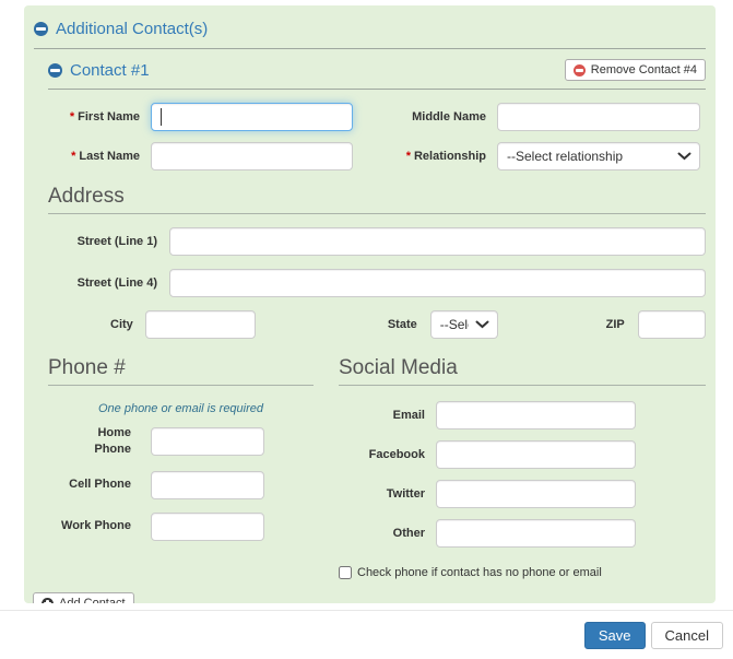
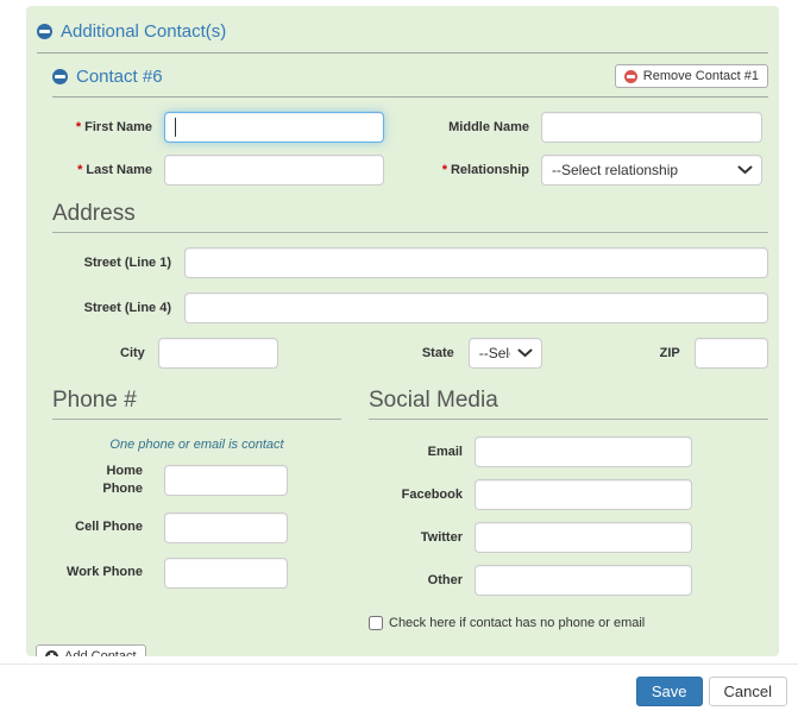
  Additional Contact(s)
- Contact #1
+ Contact #6
- Remove Contact #4
+ Remove Contact #1
  * First Name
  Middle Name
  * Last Name
  * Relationship
  --Select relationship
  Address
  Street (Line 1)
  Street (Line 4)
  City
  State
  ZIP
  Phone #
- One phone or email is required
+ One phone or email is contact
  Home
  Phone
  Cell Phone
  Work Phone
  Social Media
  Email
  Facebook
  Twitter
  Other
- Check phone if contact has no phone or email
+ Check here if contact has no phone or email
  Save
  Cancel
